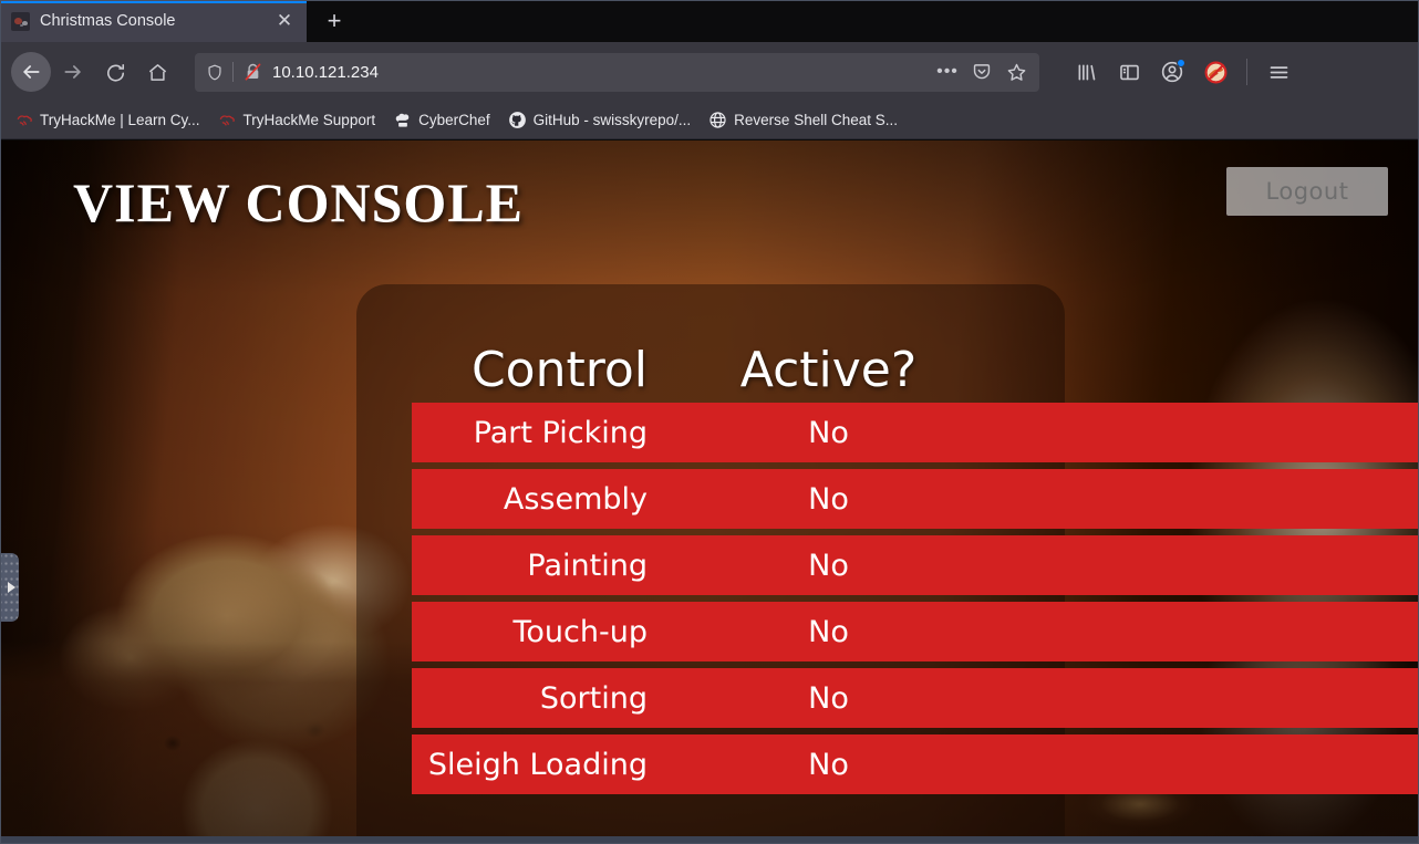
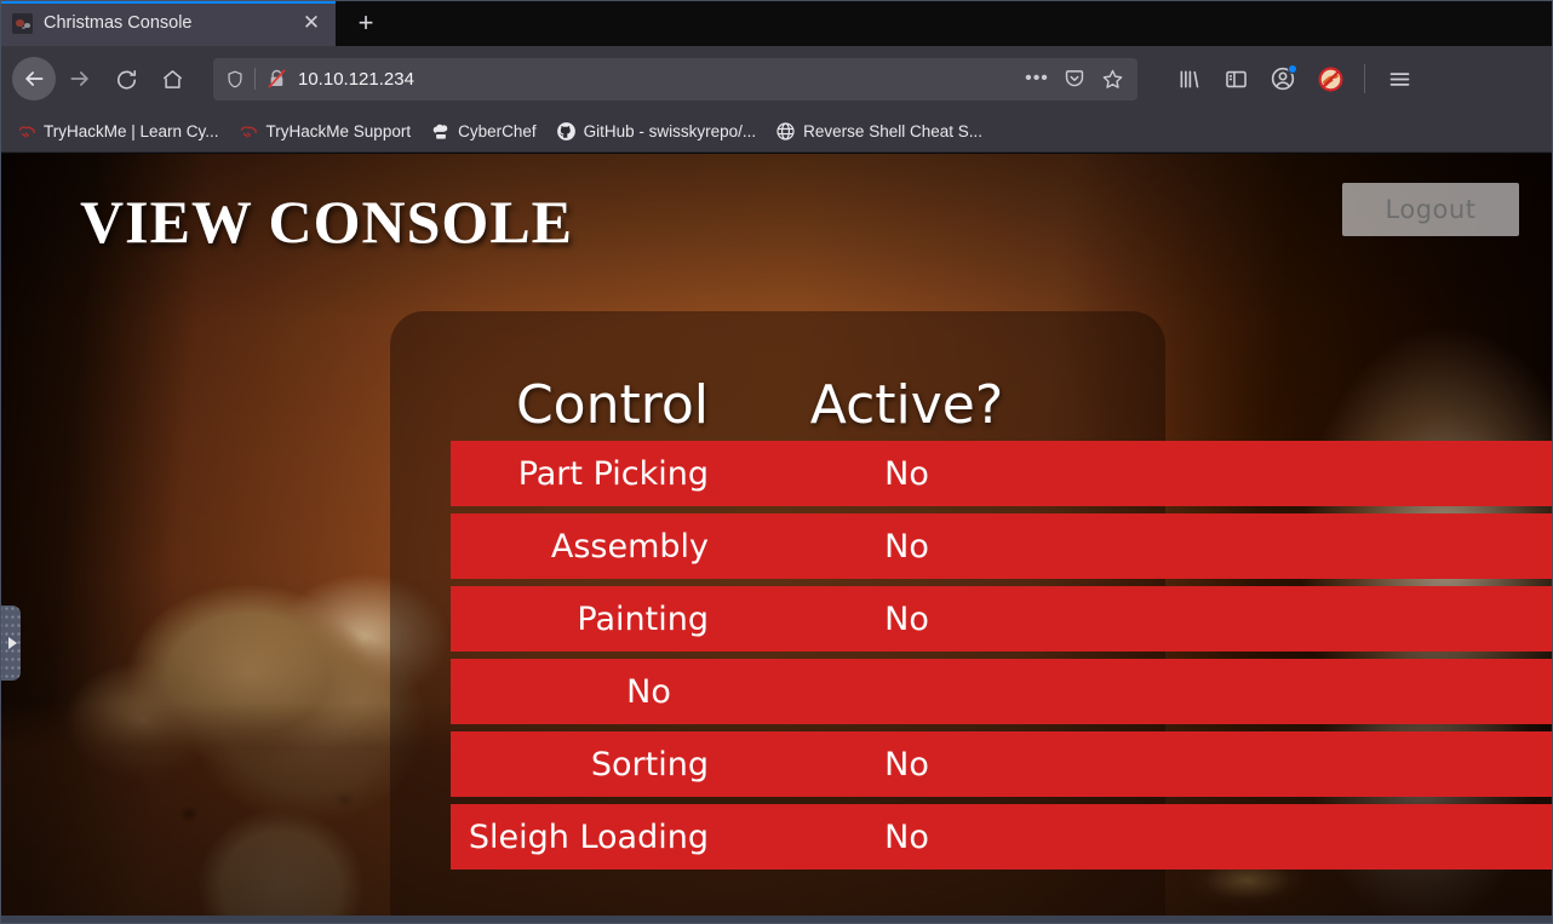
  Christmas Console
  ✕
  +
  10.10.121.234
  •••
  TryHackMe | Learn Cy...
  TryHackMe Support
  CyberChef
  GitHub - swisskyrepo/...
  Reverse Shell Cheat S...
  VIEW CONSOLE
  Logout
  Control
  Active?
  Part Picking
  No
  Assembly
  No
  Painting
  No
- Touch-up
  No
  Sorting
  No
  Sleigh Loading
  No
